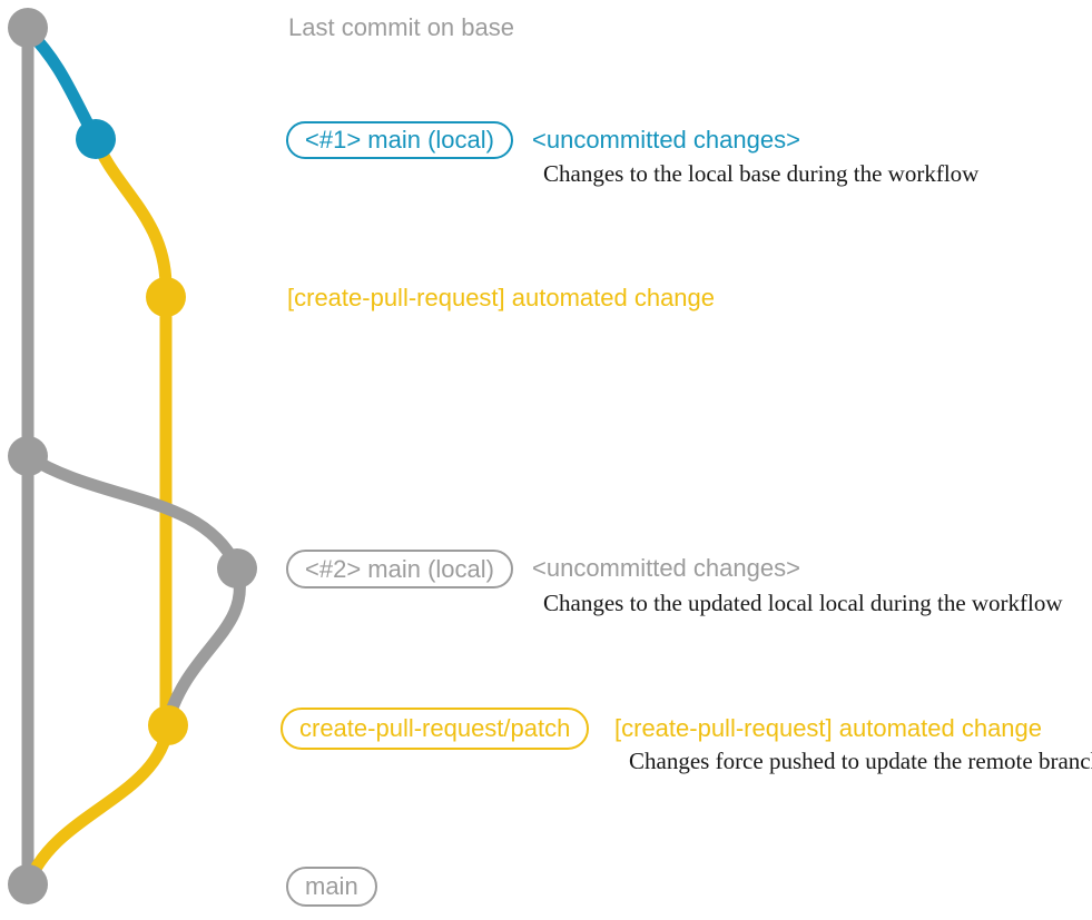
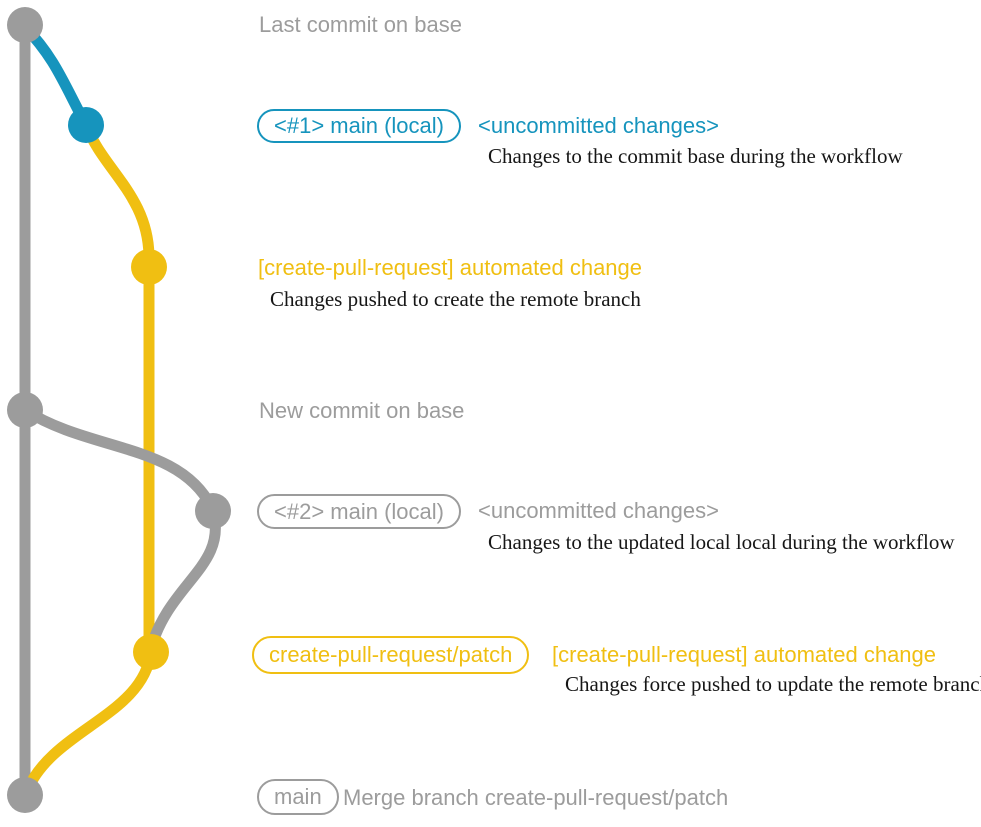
  Last commit on base
  <#1> main (local)
  <uncommitted changes>
- Changes to the local base during the workflow
+ Changes to the commit base during the workflow
  [create-pull-request] automated change
+ Changes pushed to create the remote branch
+ New commit on base
  <#2> main (local)
  <uncommitted changes>
  Changes to the updated local local during the workflow
  create-pull-request/patch
  [create-pull-request] automated change
  Changes force pushed to update the remote branc
  main
+ Merge branch create-pull-request/patch
